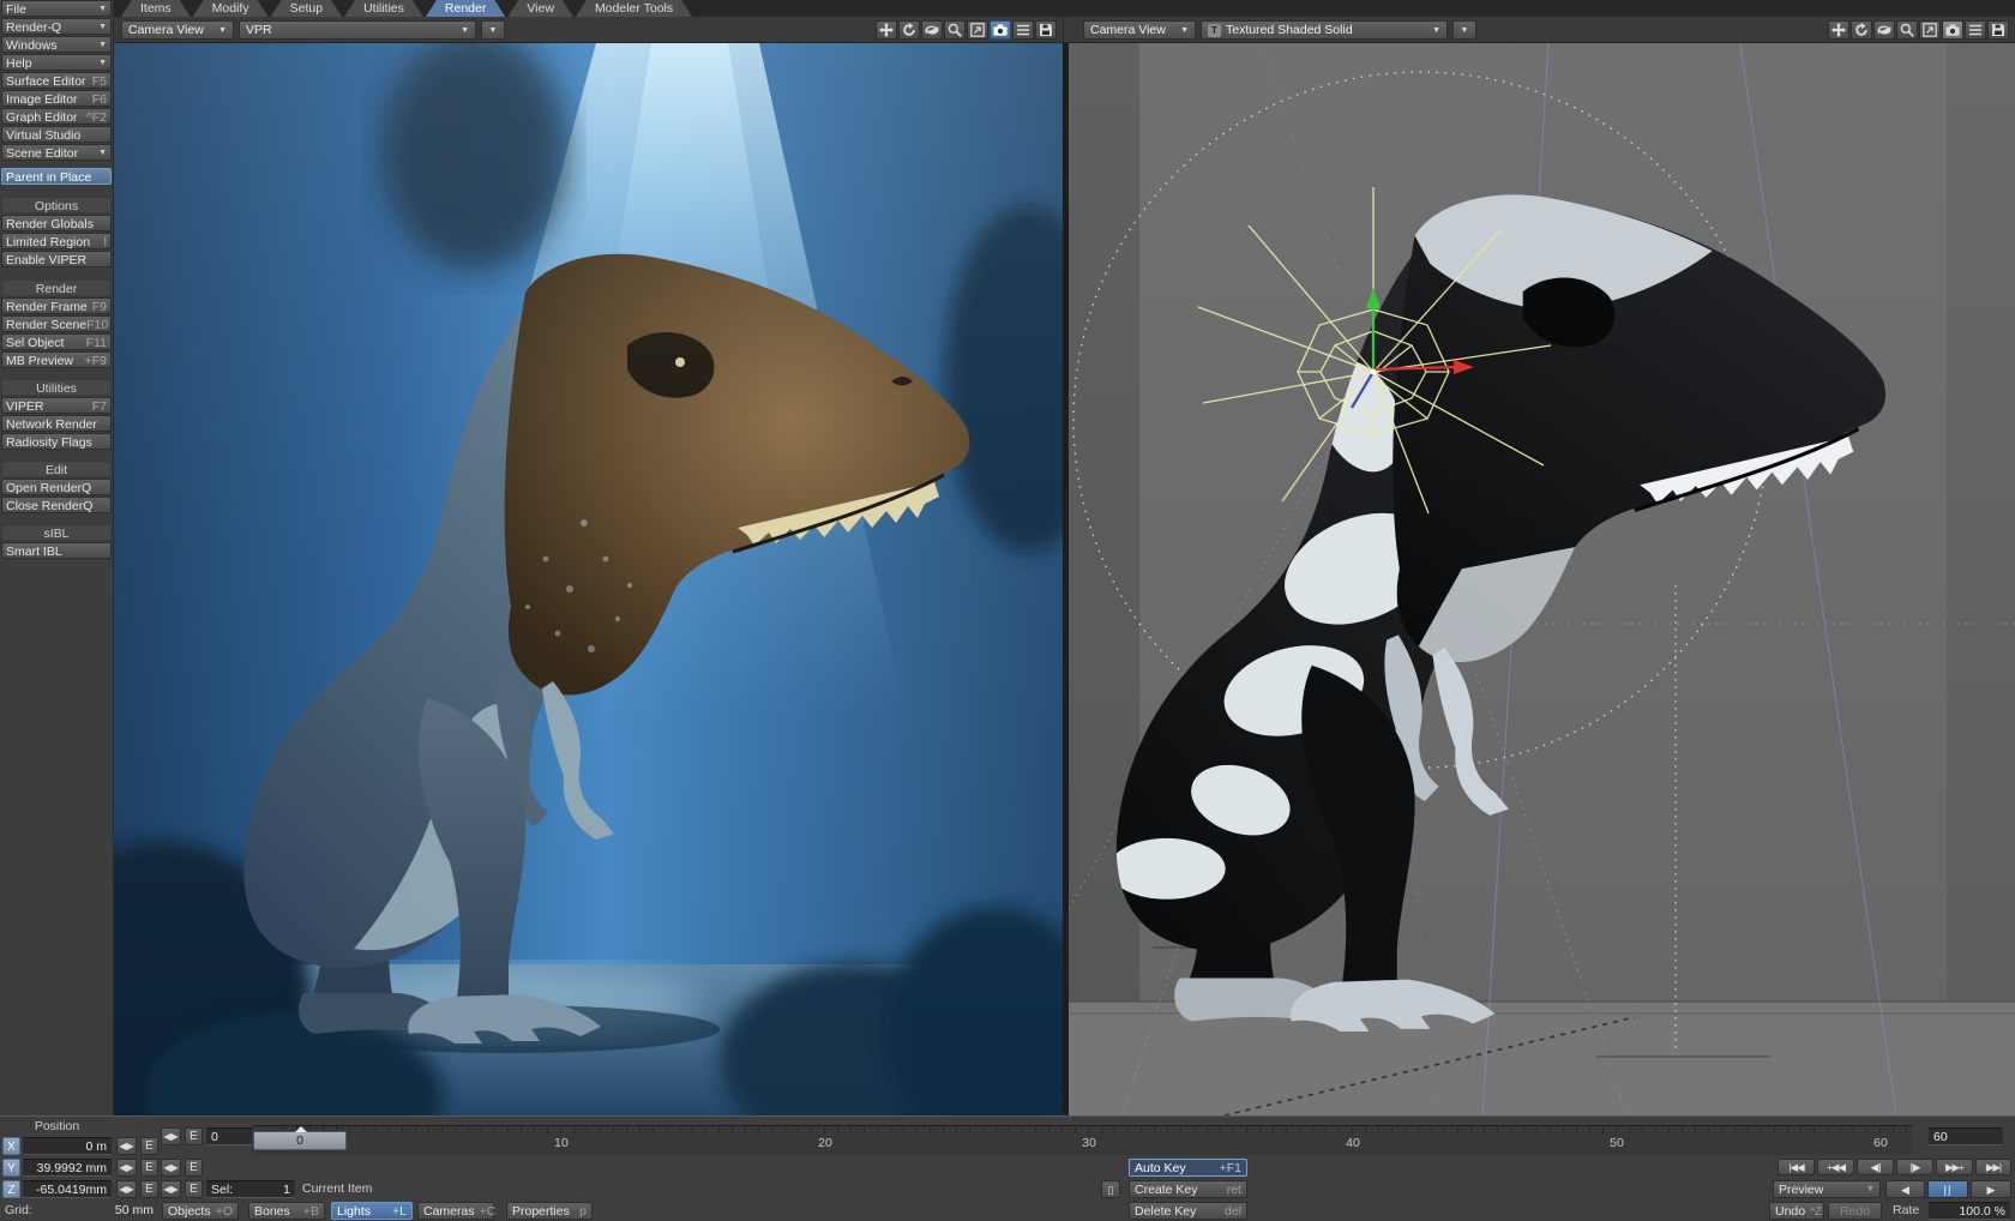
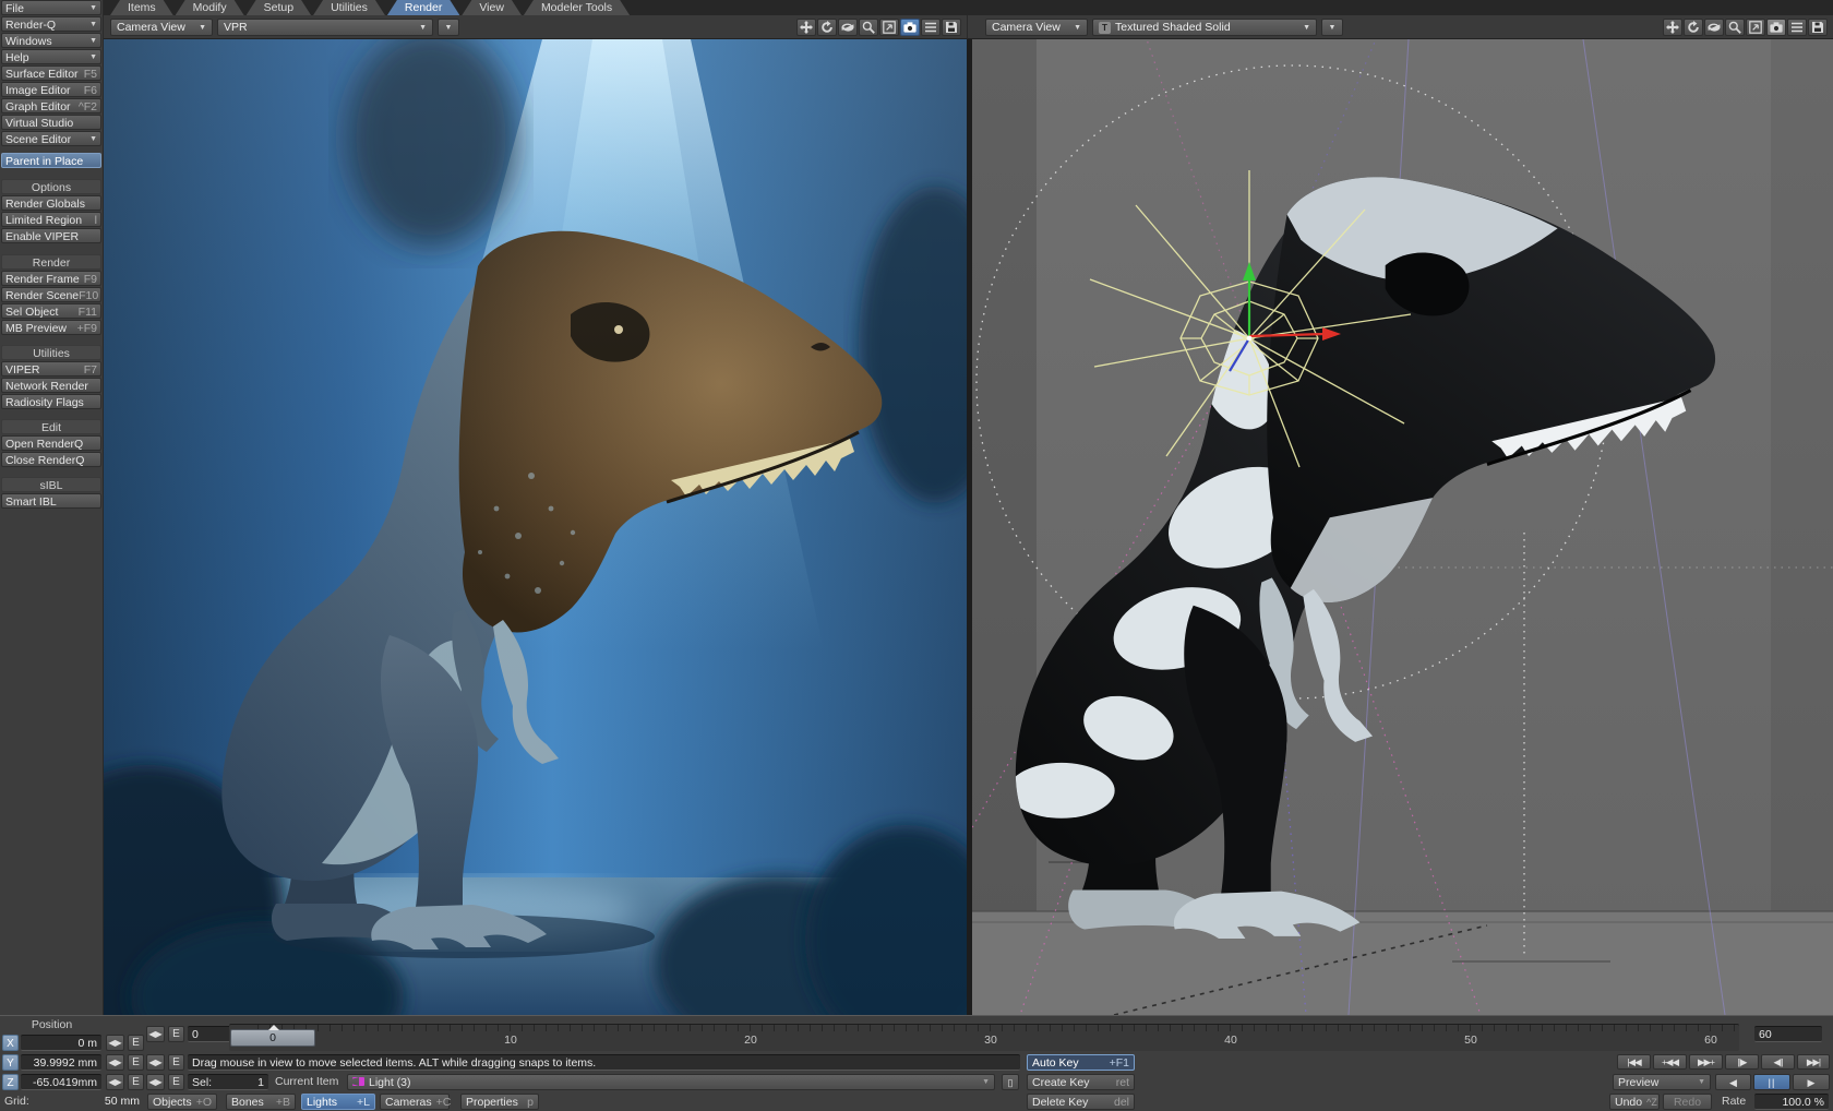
  File
  Render-Q
  Windows
  Help
  Surface Editor
  F5
  Image Editor
  F6
  Graph Editor
  ^F2
  Virtual Studio
  Scene Editor
  Parent in Place
  Options
  Render Globals
  Limited Region
  l
  Enable VIPER
  Render
  Render Frame
  F9
  Render Scene
  F10
  Sel Object
  F11
  MB Preview
  +F9
  Utilities
  VIPER
  F7
  Network Render
  Radiosity Flags
  Edit
  Open RenderQ
  Close RenderQ
  sIBL
  Smart IBL
  Items
  Modify
  Setup
  Utilities
  Render
  View
  Modeler Tools
  Camera View
  VPR
  Camera View
  T Textured Shaded Solid
  Position
  X
  0 m
  ◀▶
  E
  Y
  39.9992 mm
  ◀▶
  E
  Z
  -65.0419mm
  ◀▶
  E
  Grid:
  50 mm
  ◀▶
  E
  0
  10
  20
  30
  40
  50
  60
  0
  60
  ◀▶
  E
+ Drag mouse in view to move selected items. ALT while dragging snaps to items.
  ◀▶
  E
  Sel:
  1
  Current Item
+ Light (3)
  ▯
  Objects
  +O
  Bones
  +B
  Lights
  +L
  Cameras
  +C
  Properties
  p
  Auto Key
  +F1
  Create Key
  ret
  Delete Key
  del
  |◀◀
  +◀◀
- ◀||
+ ▶▶+
  ||▶
- ▶▶+
+ ◀||
  ▶▶|
  Preview
  ◀
  ||
  ▶
  Undo
  ^Z
  Redo
  Rate
  100.0 %
